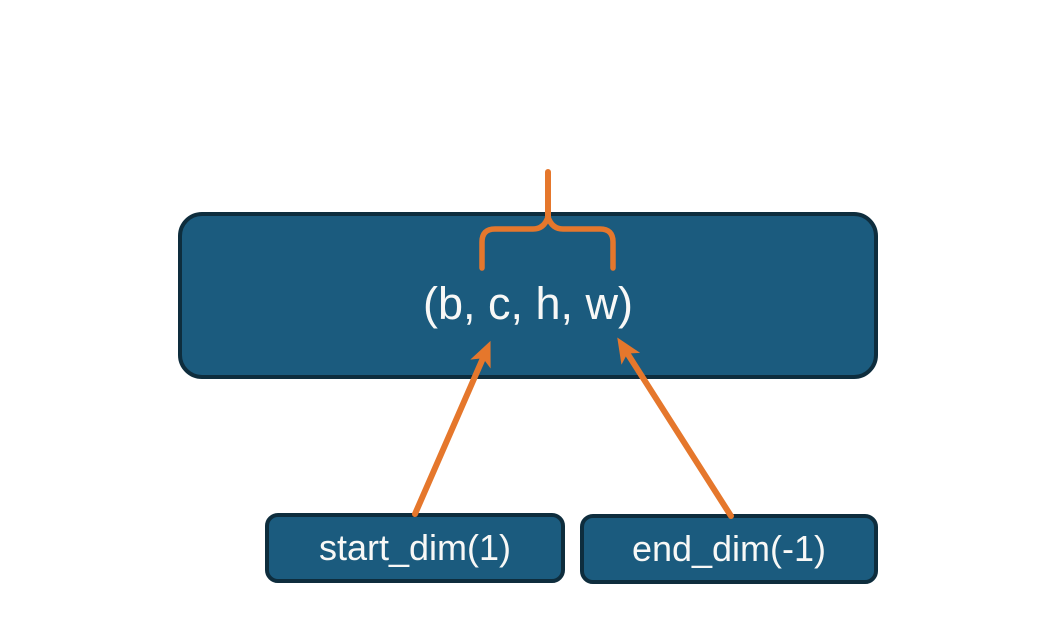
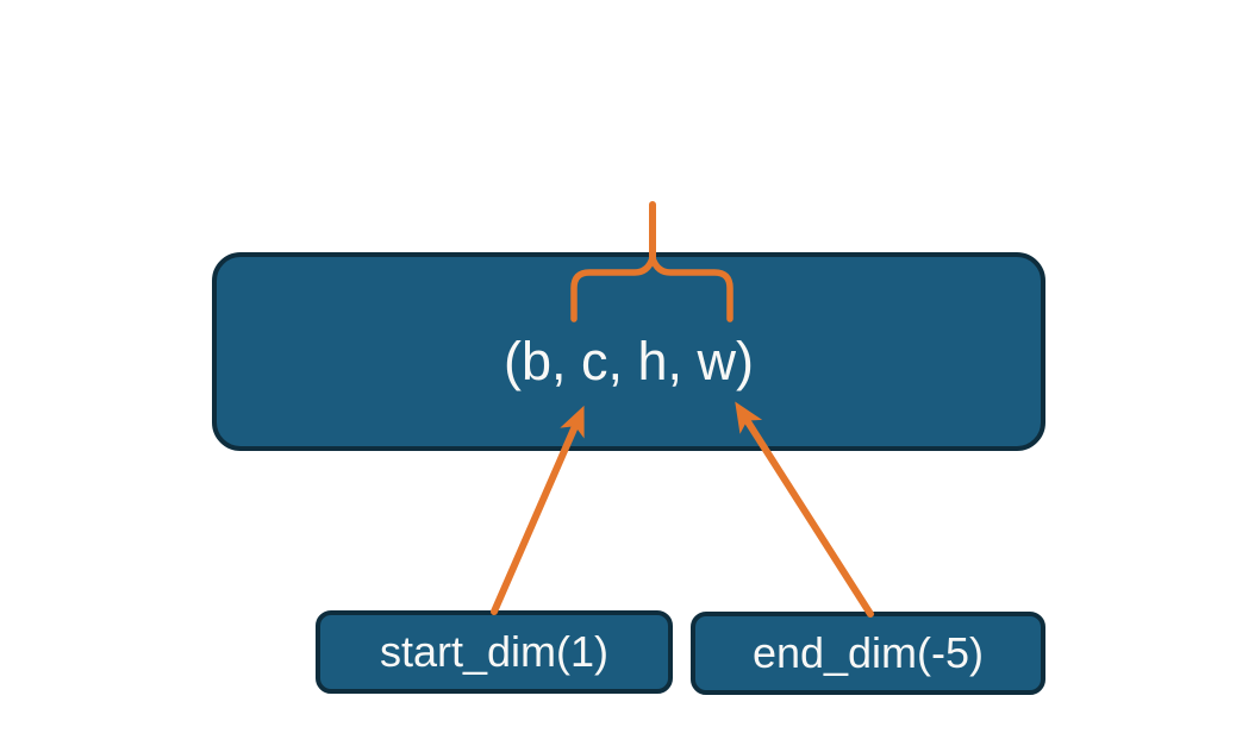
  (b, c, h, w)
  start_dim(1)
- end_dim(-1)
+ end_dim(-5)
